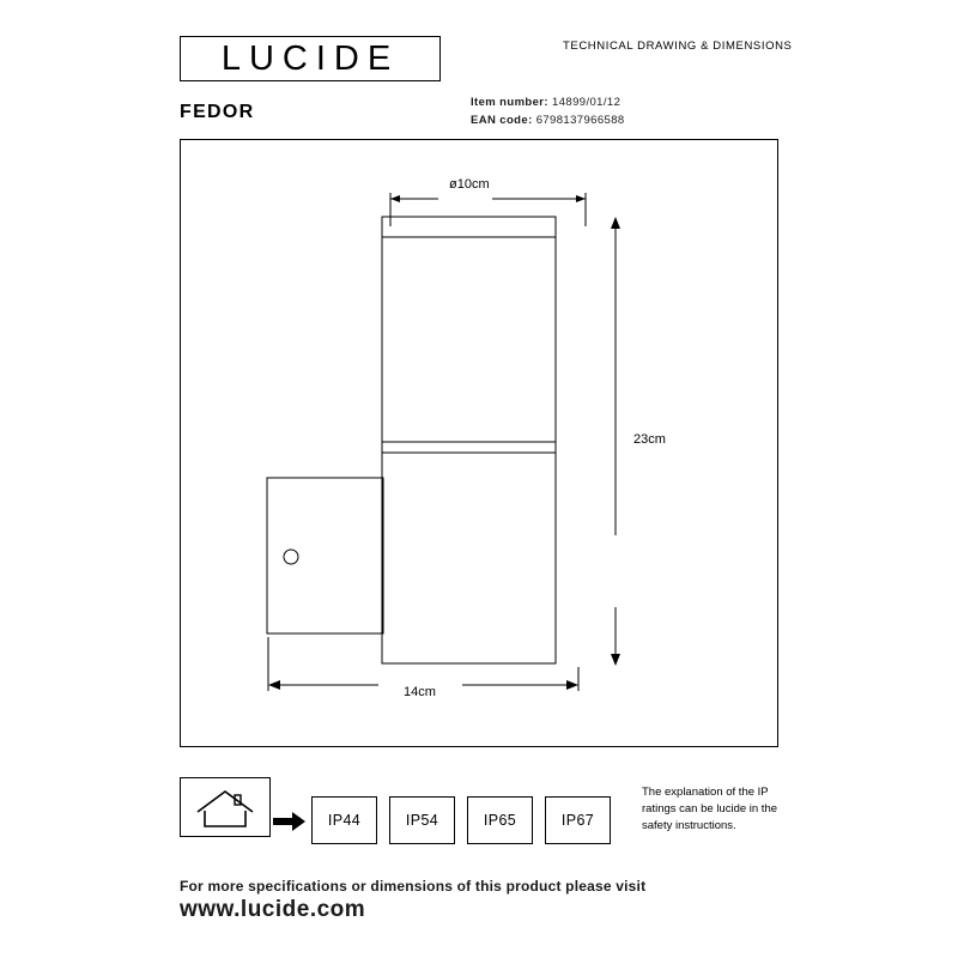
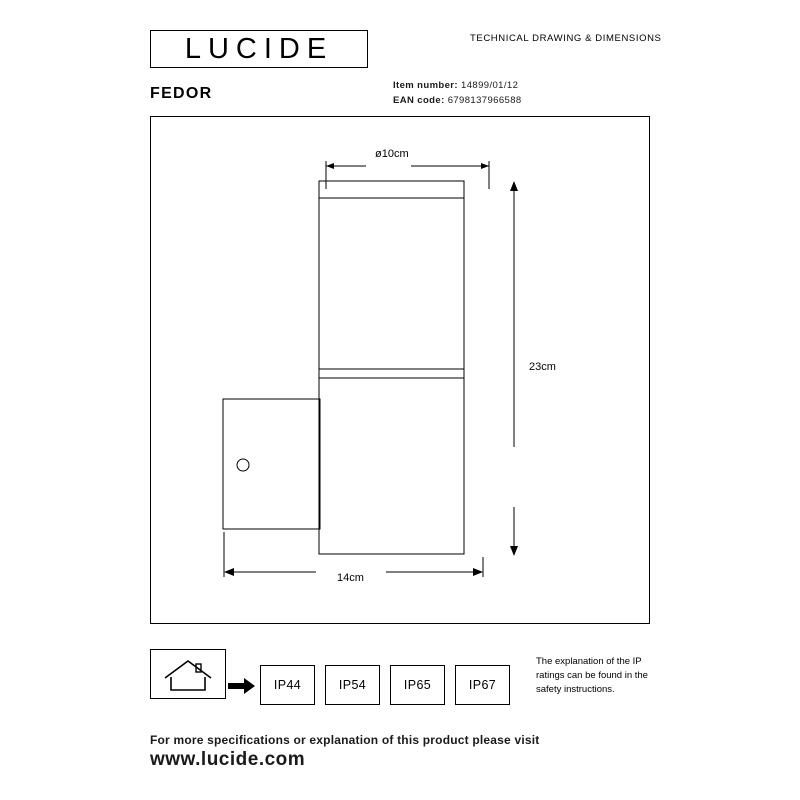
  LUCIDE
  TECHNICAL DRAWING & DIMENSIONS
  FEDOR
  Item number: 14899/01/12
  EAN code: 6798137966588
  ø10cm
  23cm
  14cm
  IP44
  IP54
  IP65
  IP67
- The explanation of the IP ratings can be lucide in the safety instructions.
+ The explanation of the IP ratings can be found in the safety instructions.
- For more specifications or dimensions of this product please visit
+ For more specifications or explanation of this product please visit
  www.lucide.com
